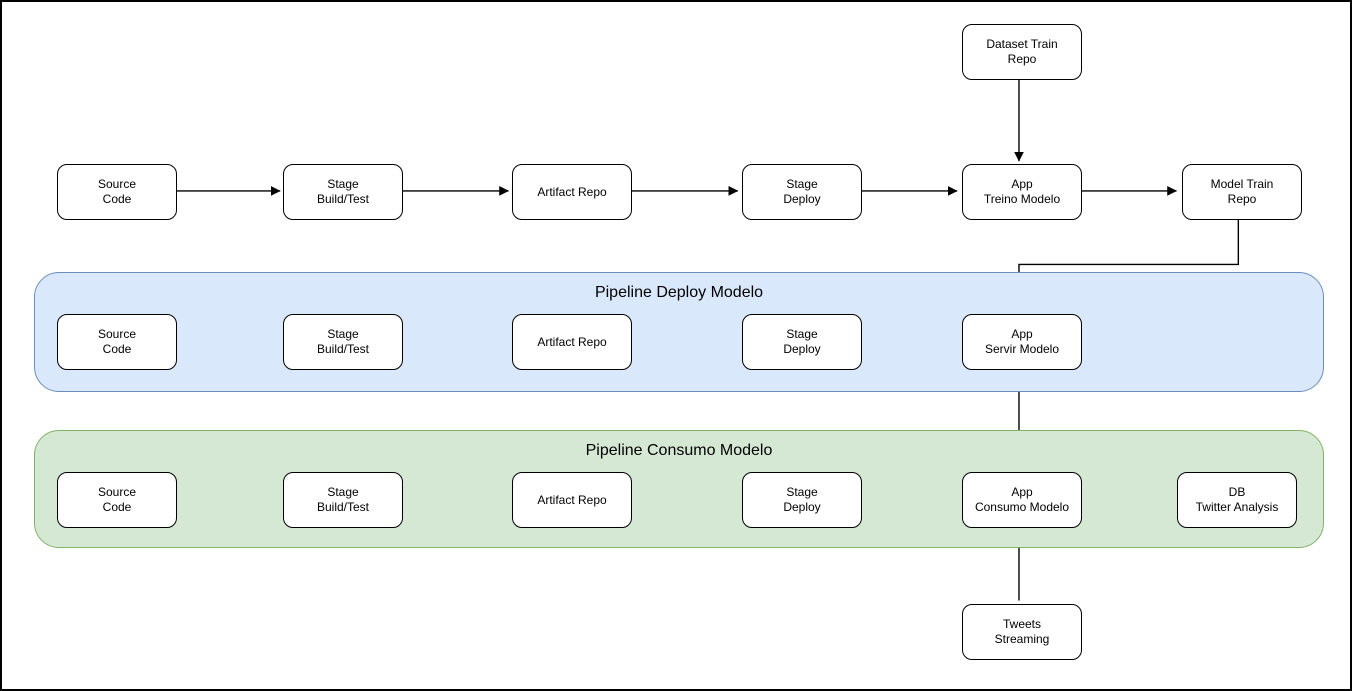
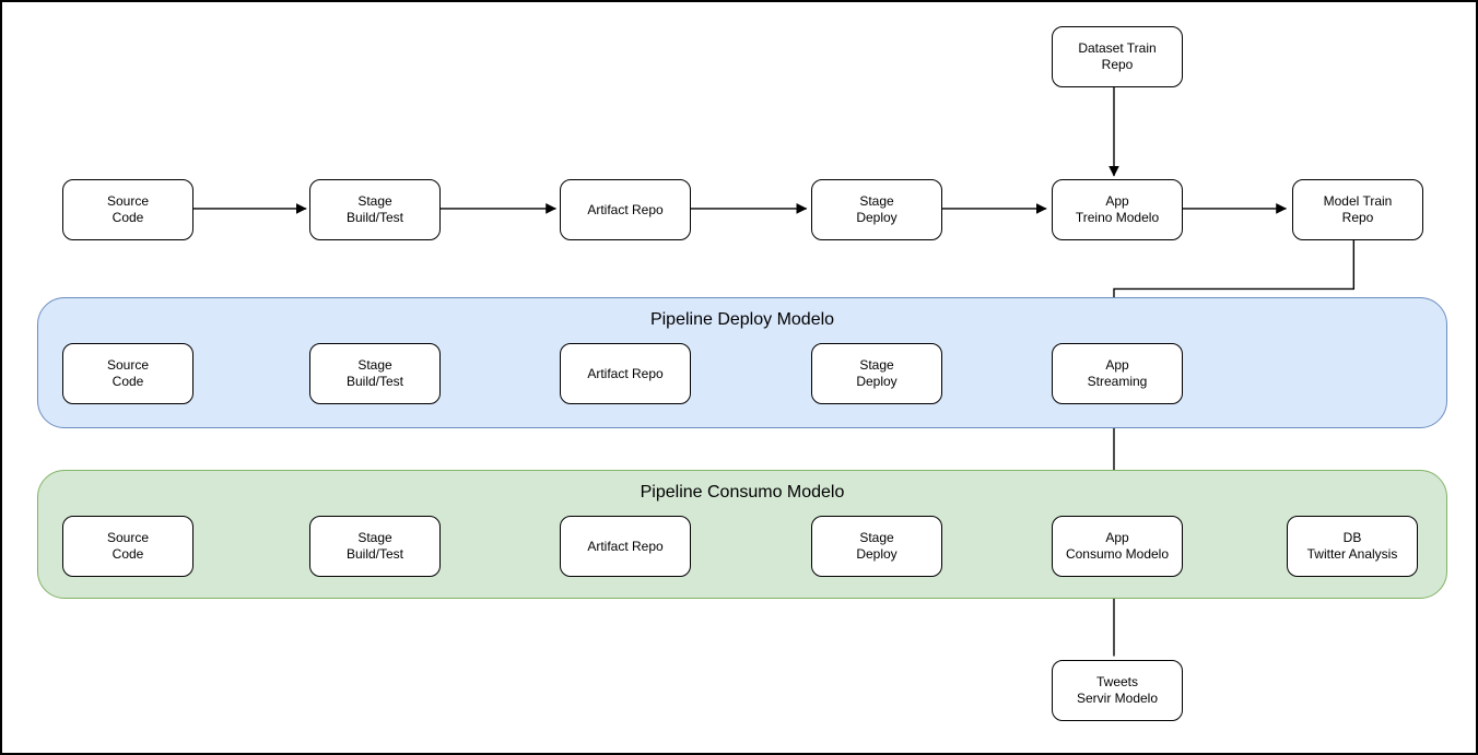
  Pipeline Deploy Modelo
  Pipeline Consumo Modelo
  Dataset Train
  Repo
  Source
  Code
  Stage
  Build/Test
  Artifact Repo
  Stage
  Deploy
  App
  Treino Modelo
  Model Train
  Repo
  Source
  Code
  Stage
  Build/Test
  Artifact Repo
  Stage
  Deploy
  App
- Servir Modelo
+ Streaming
  Source
  Code
  Stage
  Build/Test
  Artifact Repo
  Stage
  Deploy
  App
  Consumo Modelo
  DB
  Twitter Analysis
  Tweets
- Streaming
+ Servir Modelo
